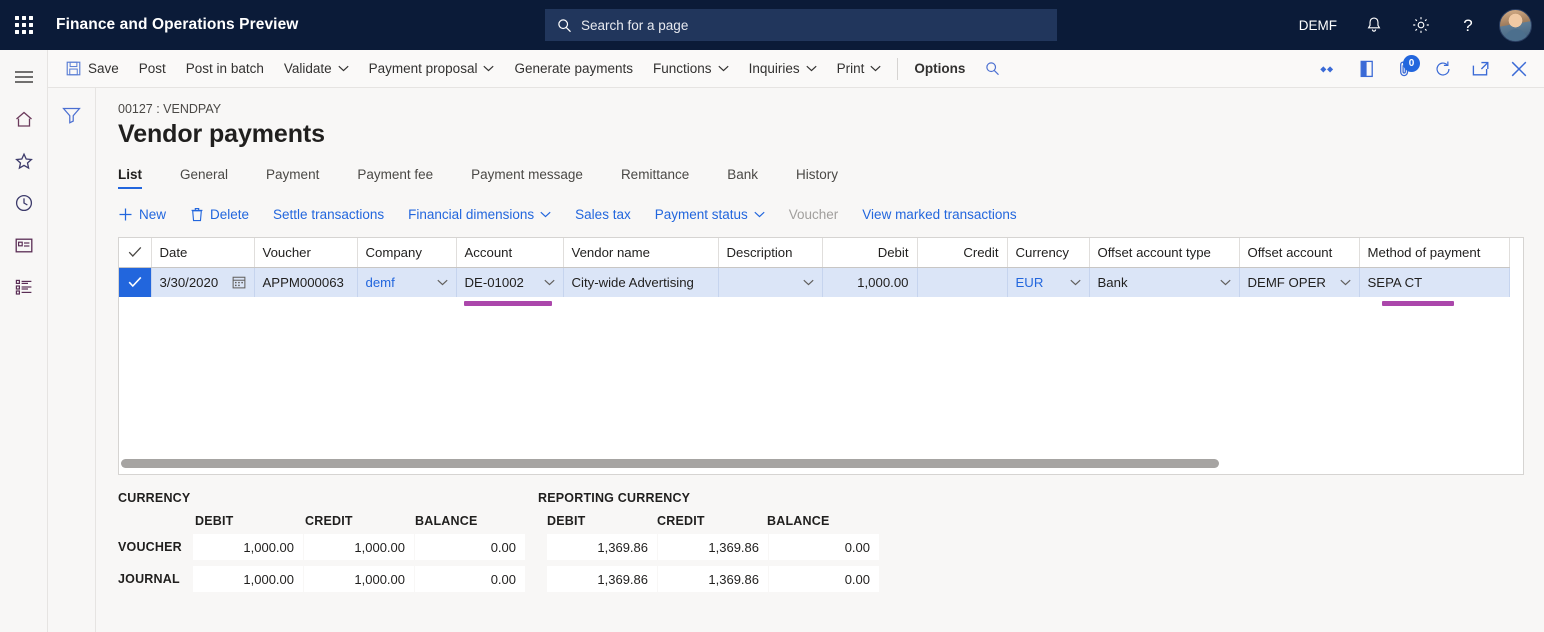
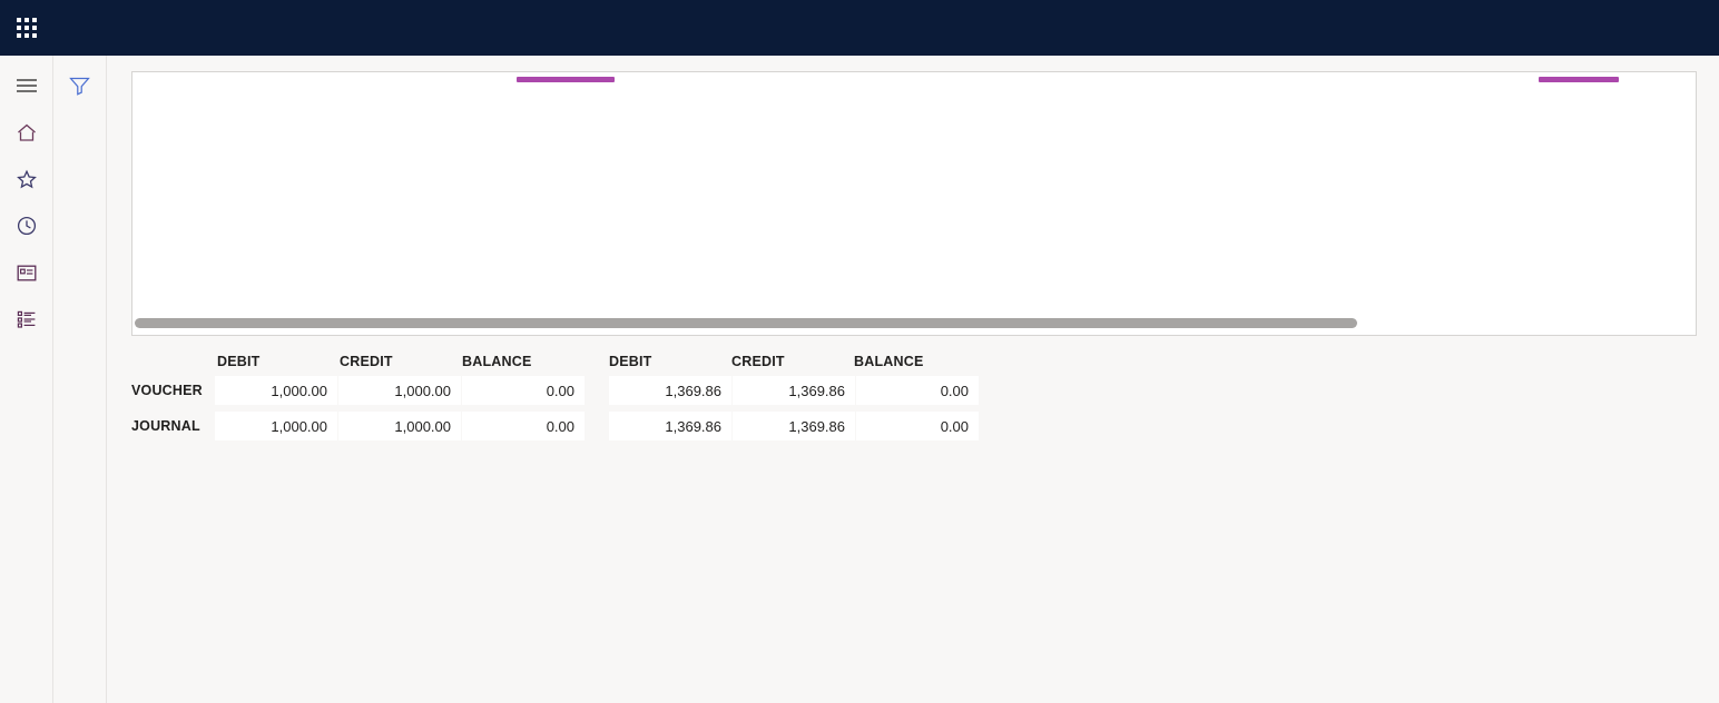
- Finance and Operations Preview
- Search for a page
- DEMF
- ?
- Save
- Post
- Post in batch
- Validate
- Payment proposal
- Generate payments
- Functions
- Inquiries
- Print
- Options
- 0
- 00127 : VENDPAY
- Vendor payments
- List
- General
- Payment
- Payment fee
- Payment message
- Remittance
- Bank
- History
- New
- Delete
- Settle transactions
- Financial dimensions
- Sales tax
- Payment status
- Voucher
- View marked transactions
- 	Date	Voucher	Company	Account	Vendor name	Description	Debit	Credit	Currency	Offset account type	Offset account	Method of payment
- 	3/30/2020	APPM000063	demf	DE-01002	City-wide Advertising		1,000.00		EUR	Bank	DEMF OPER	SEPA CT
- CURRENCY
- REPORTING CURRENCY
  DEBIT
  CREDIT
  BALANCE
  DEBIT
  CREDIT
  BALANCE
  VOUCHER
  1,000.00
  1,000.00
  0.00
  1,369.86
  1,369.86
  0.00
  JOURNAL
  1,000.00
  1,000.00
  0.00
  1,369.86
  1,369.86
  0.00
